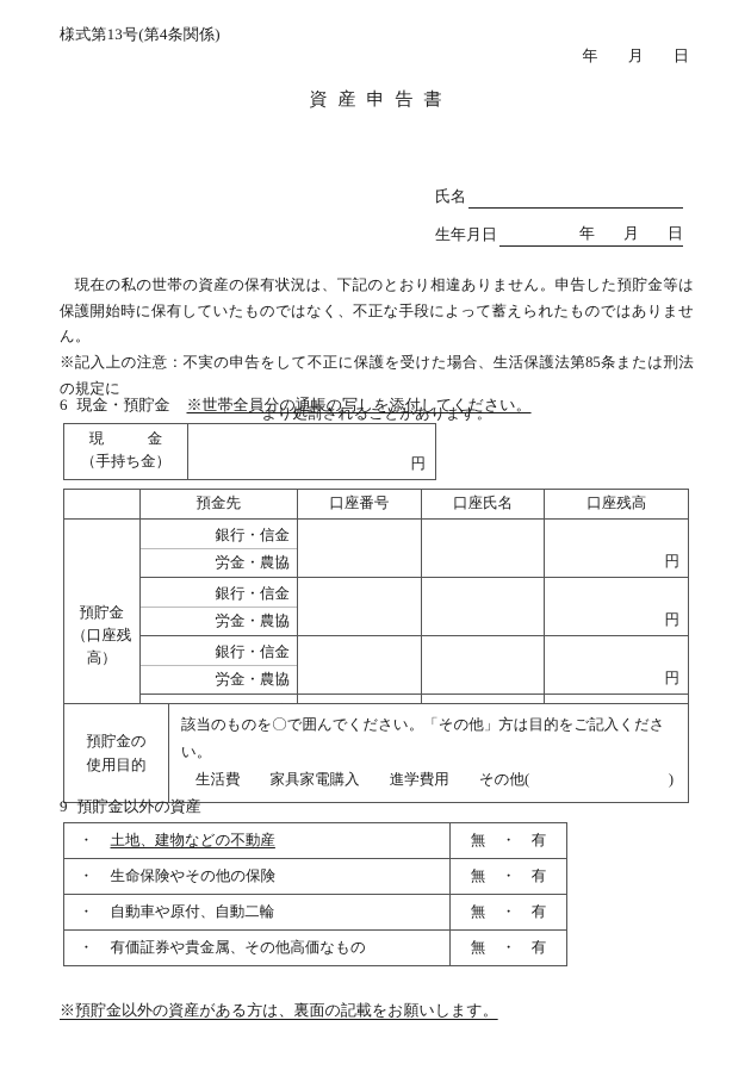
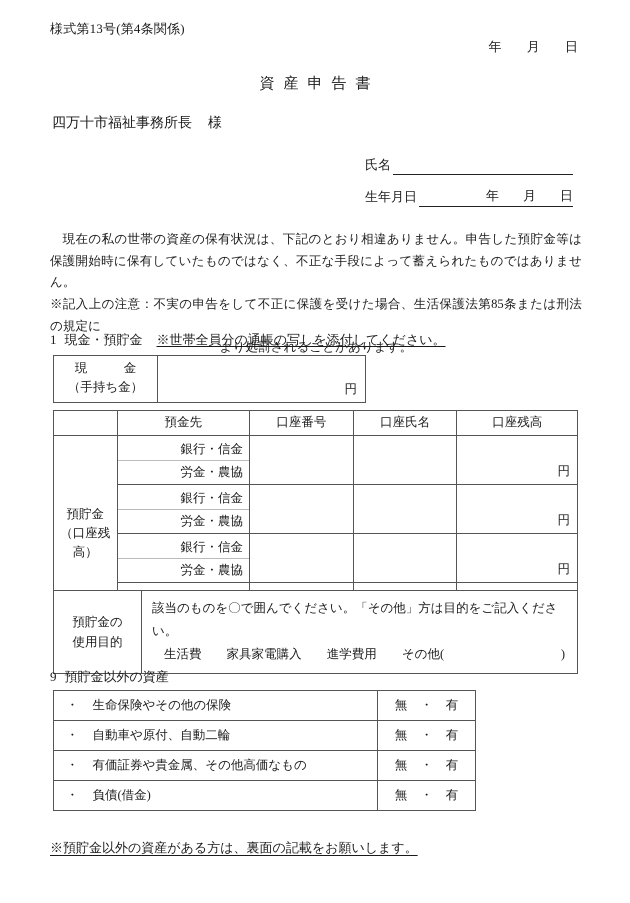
  様式第13号(第4条関係)
  年 月 日
  資産申告書
+ 四万十市福祉事務所長 様
  氏名
  生年月日
  年 月 日
  現在の私の世帯の資産の保有状況は、下記のとおり相違ありません。申告した預貯金等は保護開始時に保有していたものではなく、不正な手段によって蓄えられたものではありません。
  ※記入上の注意：不実の申告をして不正に保護を受けた場合、生活保護法第85条または刑法の規定に
  より処罰されることがあります。
- 6 現金・預貯金 ※世帯全員分の通帳の写しを添付してください。
+ 1 現金・預貯金 ※世帯全員分の通帳の写しを添付してください。
  現 金 （手持ち金）	円
  	預金先	口座番号	口座氏名	口座残高
  預貯金 （口座残 高）	銀行・信金 労金・農協			円
  銀行・信金 労金・農協			円
  銀行・信金 労金・農協			円
  預貯金の 使用目的	該当のものを〇で囲んでください。「その他」方は目的をご記入ください。 生活費 家具家電購入 進学費用 その他( )
  9 預貯金以外の資産
- ・ 土地、建物などの不動産	無 ・ 有
  ・ 生命保険やその他の保険	無 ・ 有
  ・ 自動車や原付、自動二輪	無 ・ 有
  ・ 有価証券や貴金属、その他高価なもの	無 ・ 有
+ ・ 負債(借金)	無 ・ 有
  ※預貯金以外の資産がある方は、裏面の記載をお願いします。
